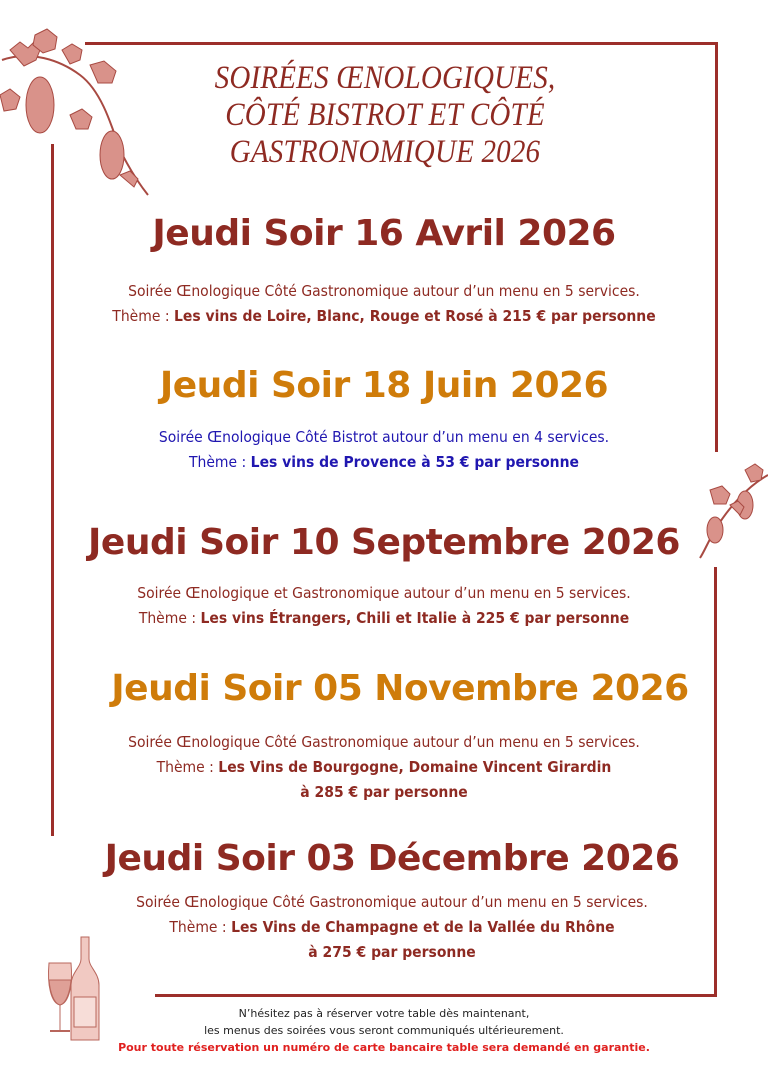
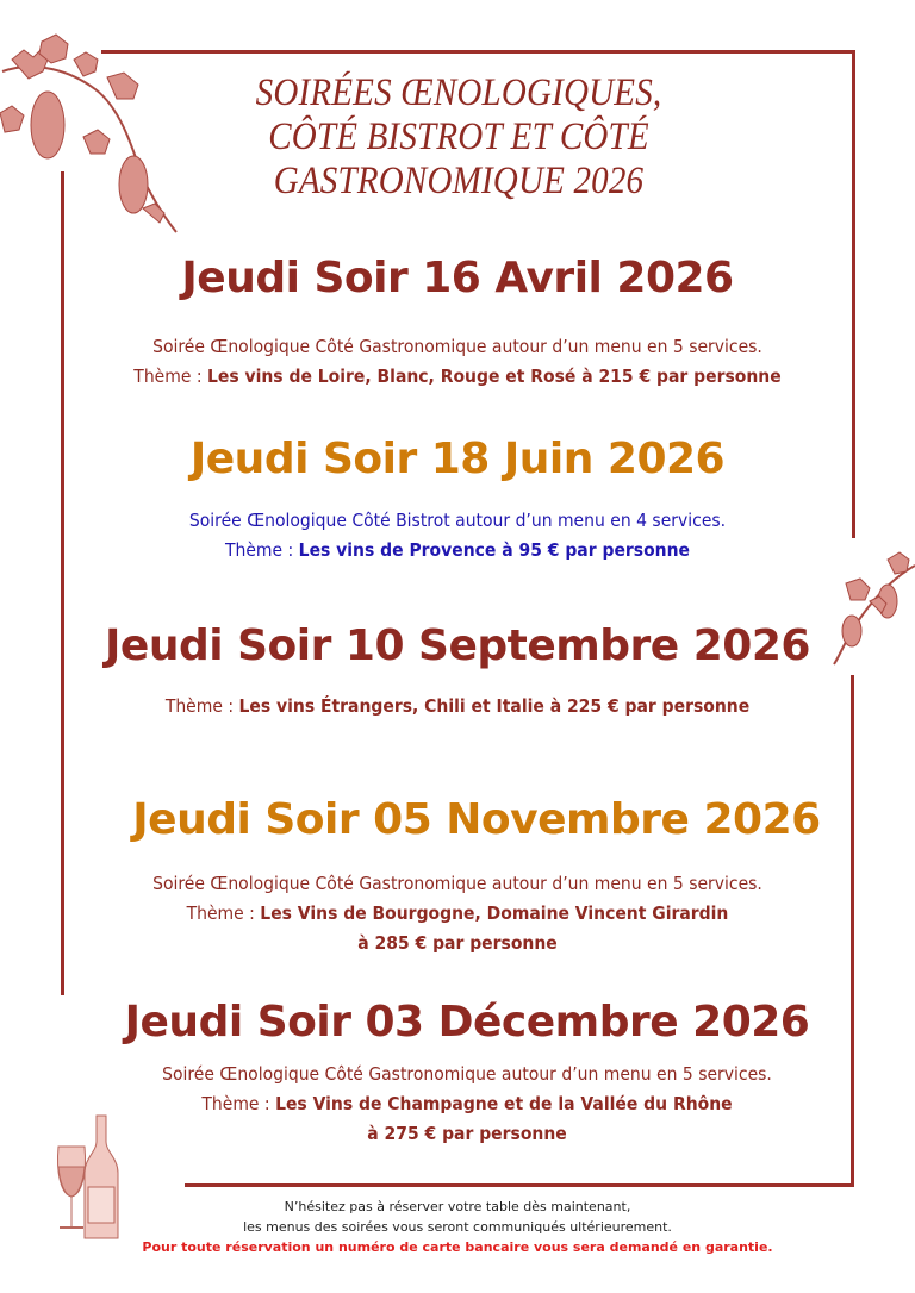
  SOIRÉES ŒNOLOGIQUES,
  CÔTÉ BISTROT ET CÔTÉ
  GASTRONOMIQUE 2026
  Jeudi Soir 16 Avril 2026
  Soirée Œnologique Côté Gastronomique autour d’un menu en 5 services.
  Thème : Les vins de Loire, Blanc, Rouge et Rosé à 215 € par personne
  Jeudi Soir 18 Juin 2026
  Soirée Œnologique Côté Bistrot autour d’un menu en 4 services.
- Thème : Les vins de Provence à 53 € par personne
+ Thème : Les vins de Provence à 95 € par personne
  Jeudi Soir 10 Septembre 2026
- Soirée Œnologique et Gastronomique autour d’un menu en 5 services.
  Thème : Les vins Étrangers, Chili et Italie à 225 € par personne
  Jeudi Soir 05 Novembre 2026
  Soirée Œnologique Côté Gastronomique autour d’un menu en 5 services.
  Thème : Les Vins de Bourgogne, Domaine Vincent Girardin
  à 285 € par personne
  Jeudi Soir 03 Décembre 2026
  Soirée Œnologique Côté Gastronomique autour d’un menu en 5 services.
  Thème : Les Vins de Champagne et de la Vallée du Rhône
  à 275 € par personne
  N’hésitez pas à réserver votre table dès maintenant,
  les menus des soirées vous seront communiqués ultérieurement.
- Pour toute réservation un numéro de carte bancaire table sera demandé en garantie.
+ Pour toute réservation un numéro de carte bancaire vous sera demandé en garantie.
